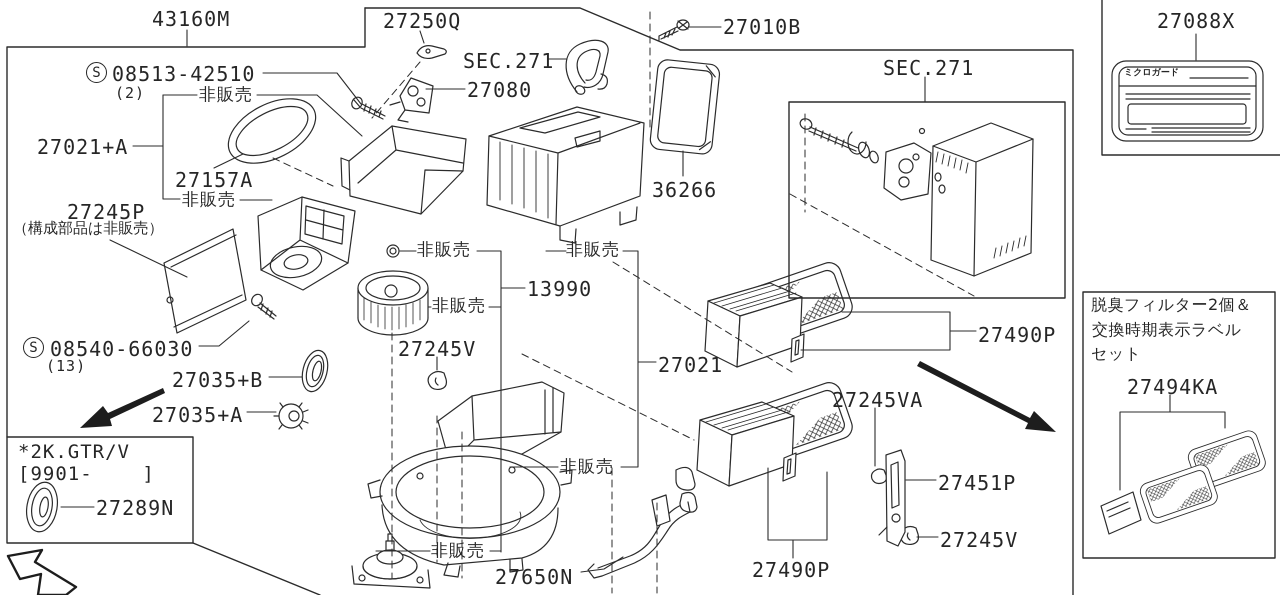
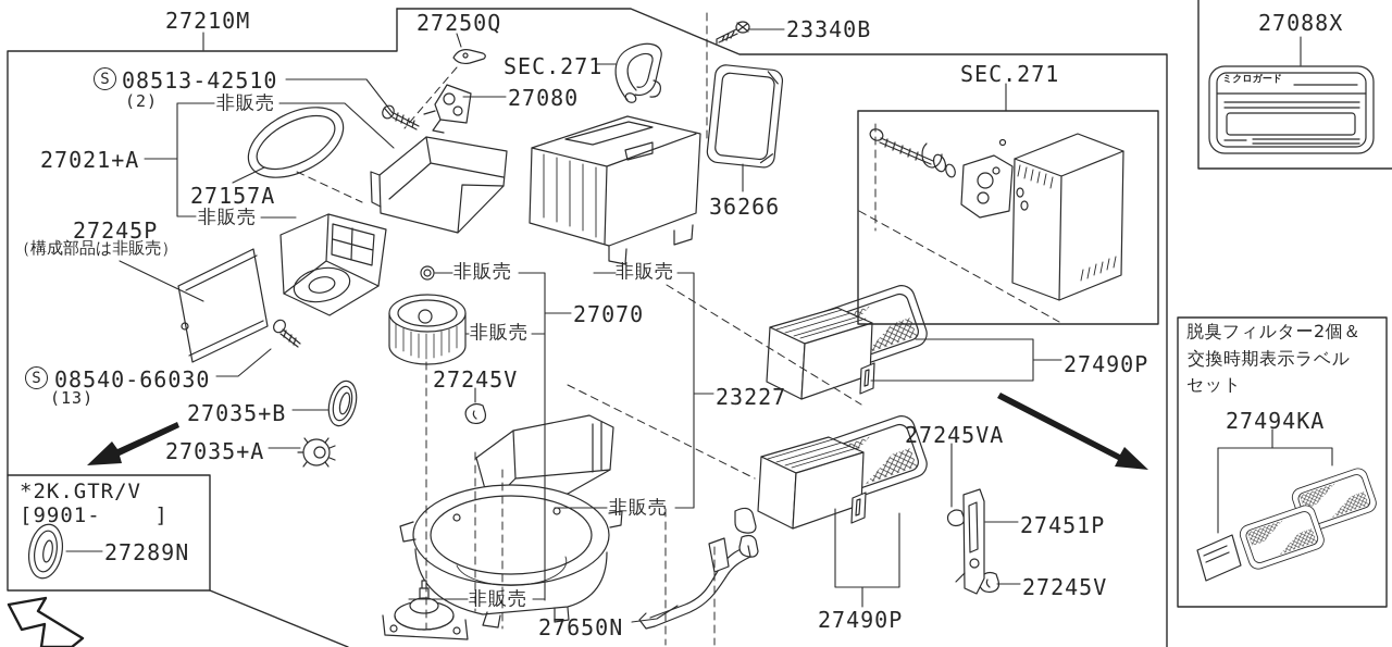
- 43160M
+ 27210M
  27250Q
- 27010B
+ 23340B
  27088X
  ミクロガード
  S
  08513-42510
  (2)
  非販売
  27021+A
  27157A
  非販売
  27245P
  （構成部品は非販売）
  S
  08540-66030
  (13)
  27035+B
  27035+A
  *2K.GTR/V
  [9901- ]
  27289N
  SEC.271
  27080
  36266
  SEC.271
  非販売
  非販売
- 13990
+ 27070
  27245V
  非販売
- 27021
+ 23227
  非販売
  非販売
  27650N
  27490P
  27245VA
  27451P
  27245V
  27490P
  脱臭フィルター2個＆
  交換時期表示ラベル
  セット
  27494KA
